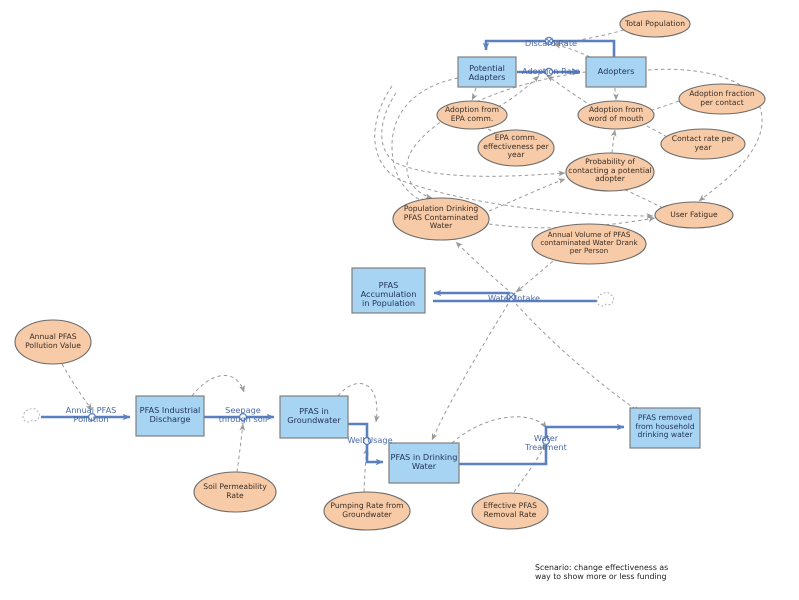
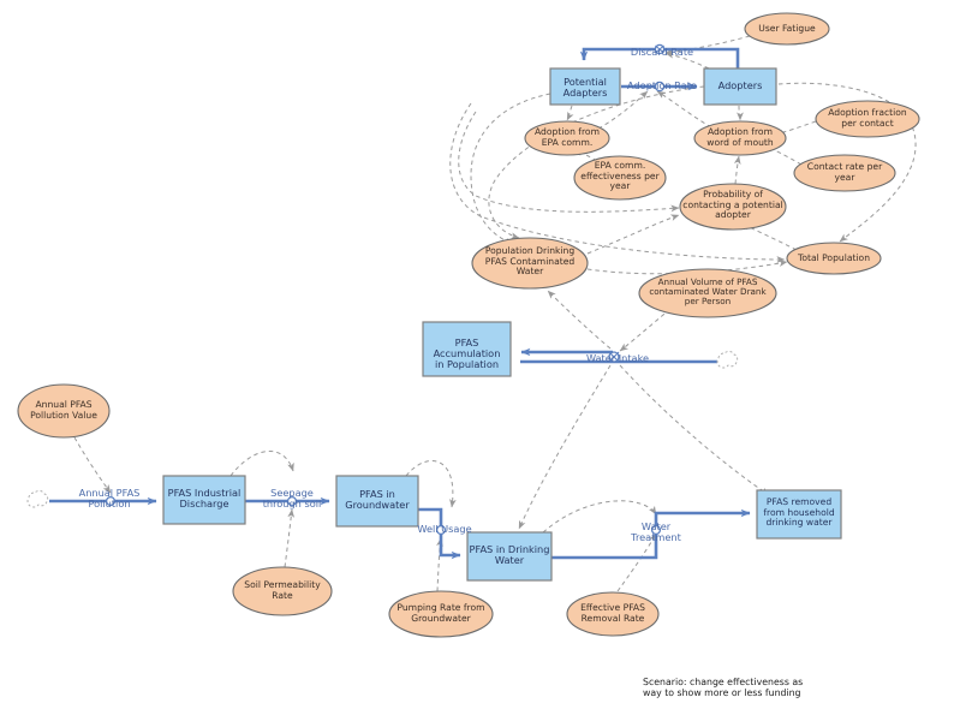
  Potential
  Adapters
  Adopters
  PFAS Accumulation
  in Population
  PFAS Industrial
  Discharge
  PFAS in
  Groundwater
  PFAS in Drinking
  Water
  PFAS removed
  from household
  drinking water
- Total Population
+ User Fatigue
  Adoption fraction
  per contact
  Contact rate per
  year
  Adoption from
  EPA comm.
  Adoption from
  word of mouth
  EPA comm.
  effectiveness per
  year
  Probability of
  contacting a potential
  adopter
- User Fatigue
+ Total Population
  Population Drinking
  PFAS Contaminated
  Water
  Annual Volume of PFAS
  contaminated Water Drank
  per Person
  Annual PFAS
  Pollution Value
  Soil Permeability
  Rate
  Pumping Rate from
  Groundwater
  Effective PFAS
  Removal Rate
  Discard Rate
  Adoption Rate
  Water Intake
  Annual PFAS
  Pollution
  Seepage
  through soil
  Well Usage
  Water
  Treatment
  Scenario: change effectiveness as
  way to show more or less funding
